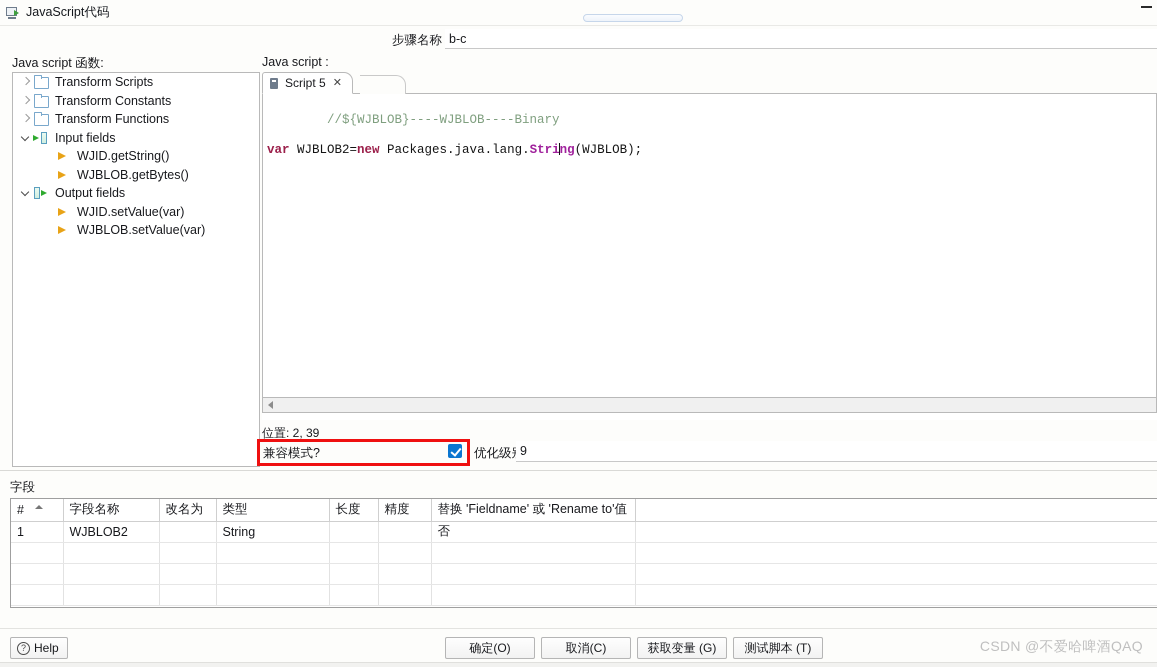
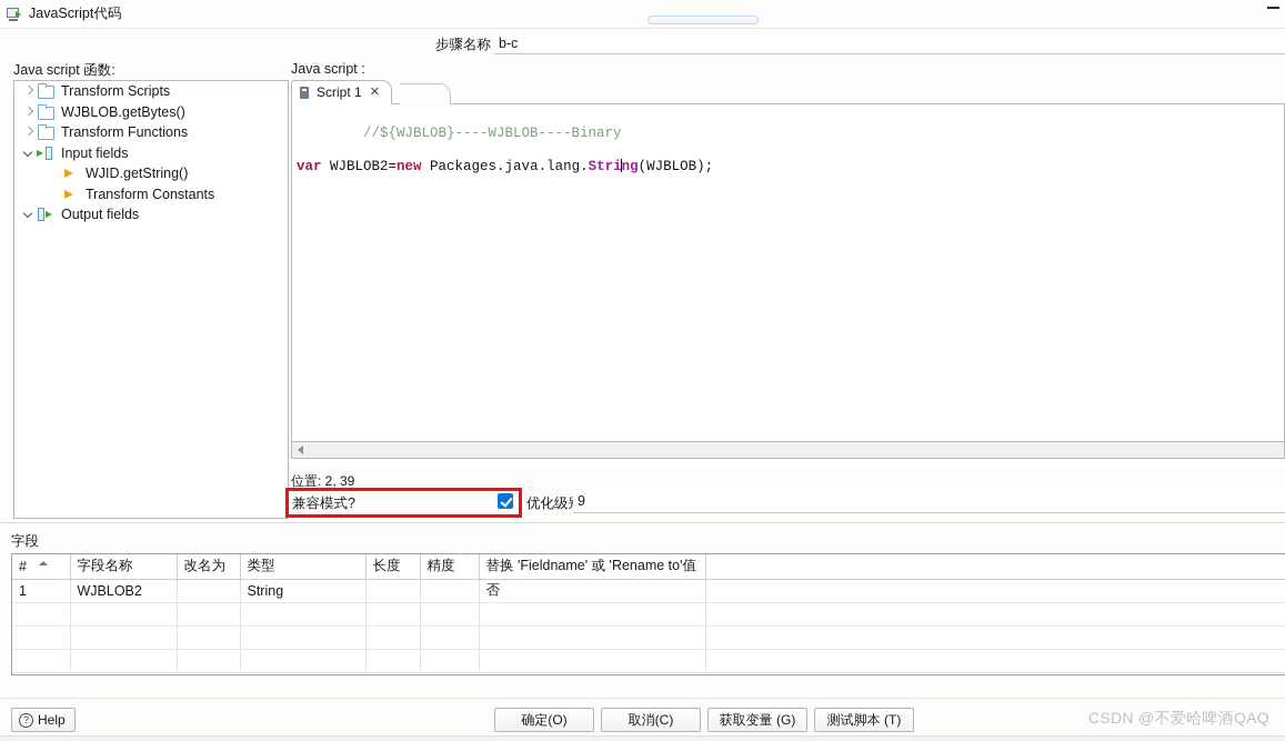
  JavaScript代码
  步骤名称
  b-c
  Java script 函数:
  Java script :
  Transform Scripts
- Transform Constants
+ WJBLOB.getBytes()
  Transform Functions
  Input fields
  WJID.getString()
- WJBLOB.getBytes()
+ Transform Constants
  Output fields
- WJID.setValue(var)
- WJBLOB.setValue(var)
- Script 5
+ Script 1
  ✕
  //${WJBLOB}----WJBLOB----Binary
  var WJBLOB2=new Packages.java.lang.String(WJBLOB);
  位置: 2, 39
  兼容模式?
  优化级
  9
  字段
  #	字段名称	改名为	类型	长度	精度	替换 'Fieldname' 或 'Rename to'值
  1	WJBLOB2		String			否
  ?
  Help
  确定(O)
  取消(C)
  获取变量 (G)
  测试脚本 (T)
  CSDN @不爱哈啤酒QAQ
